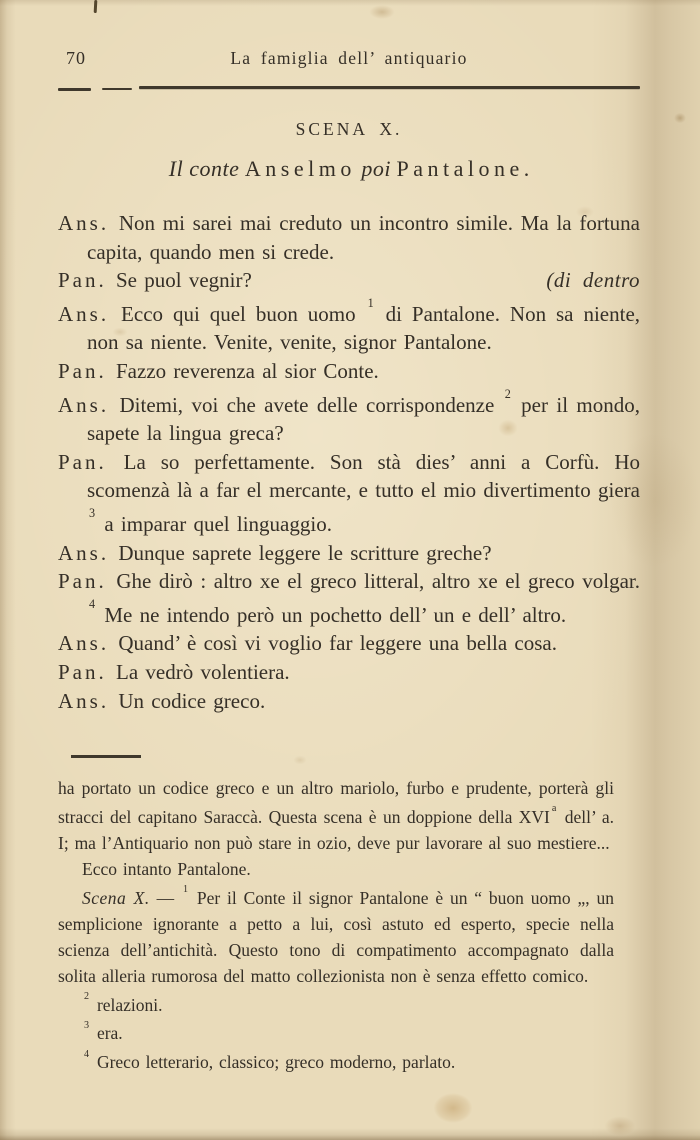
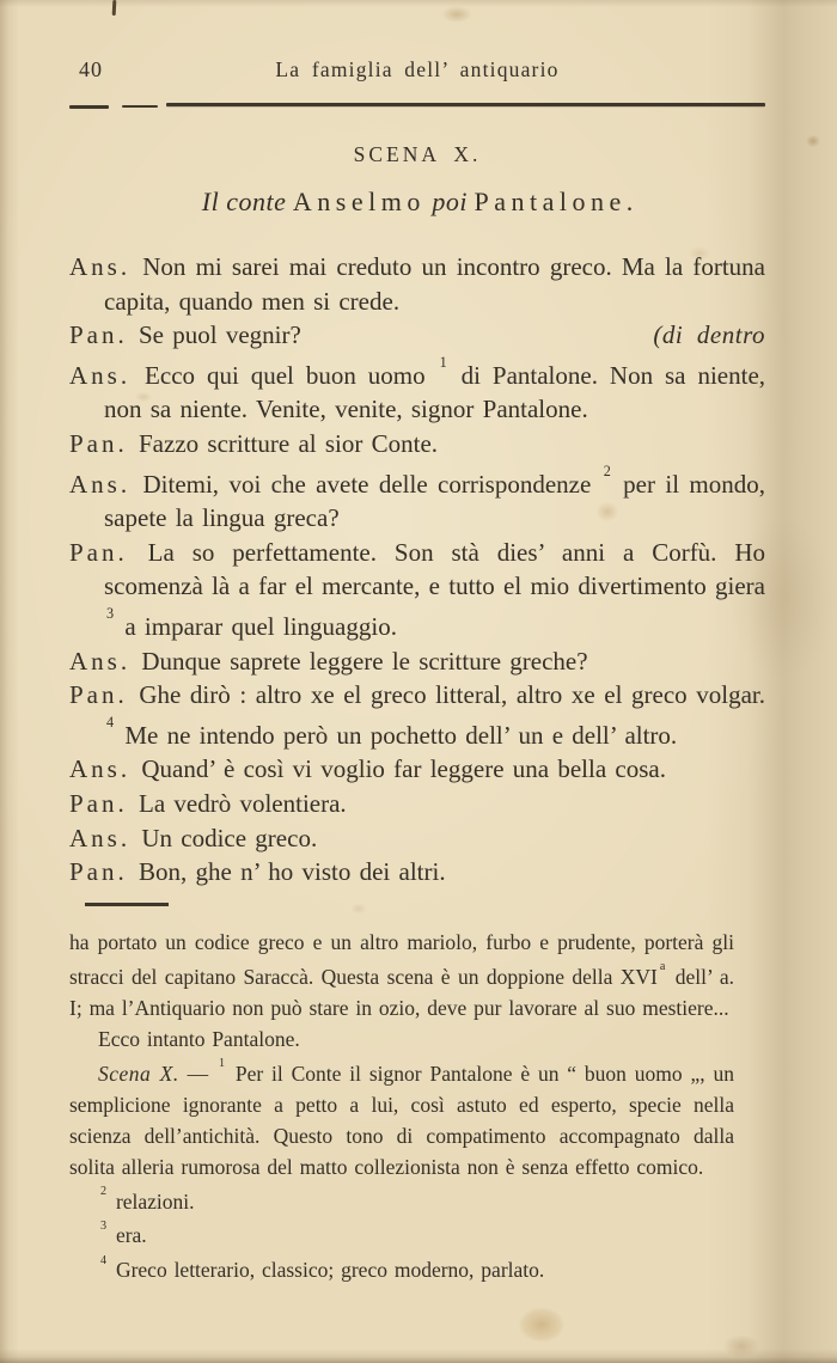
- 70
+ 40
  La famiglia dell’ antiquario
  SCENA X.
  Il conte Anselmo poi Pantalone.
- Ans. Non mi sarei mai creduto un incontro simile. Ma la fortuna capita, quando men si crede.
+ Ans. Non mi sarei mai creduto un incontro greco. Ma la fortuna capita, quando men si crede.
  Pan. Se puol vegnir?
  (di dentro
  Ans. Ecco qui quel buon uomo 1 di Pantalone. Non sa niente, non sa niente. Venite, venite, signor Pantalone.
- Pan. Fazzo reverenza al sior Conte.
+ Pan. Fazzo scritture al sior Conte.
  Ans. Ditemi, voi che avete delle corrispondenze 2 per il mondo, sapete la lingua greca?
  Pan. La so perfettamente. Son stà dies’ anni a Corfù. Ho scomenzà là a far el mercante, e tutto el mio divertimento giera 3 a imparar quel linguaggio.
  Ans. Dunque saprete leggere le scritture greche?
  Pan. Ghe dirò : altro xe el greco litteral, altro xe el greco volgar. 4 Me ne intendo però un pochetto dell’ un e dell’ altro.
  Ans. Quand’ è così vi voglio far leggere una bella cosa.
  Pan. La vedrò volentiera.
  Ans. Un codice greco.
+ Pan. Bon, ghe n’ ho visto dei altri.
  ha portato un codice greco e un altro mariolo, furbo e prudente, porterà gli stracci del capitano Saraccà. Questa scena è un doppione della XVI a dell’ a. I; ma l’Antiquario non può stare in ozio, deve pur lavorare al suo mestiere...
  Ecco intanto Pantalone.
  Scena X. — 1 Per il Conte il signor Pantalone è un “ buon uomo „, un semplicione ignorante a petto a lui, così astuto ed esperto, specie nella scienza dell’antichità. Questo tono di compatimento accompagnato dalla solita alleria rumorosa del matto collezionista non è senza effetto comico.
  2 relazioni.
  3 era.
  4 Greco letterario, classico; greco moderno, parlato.
